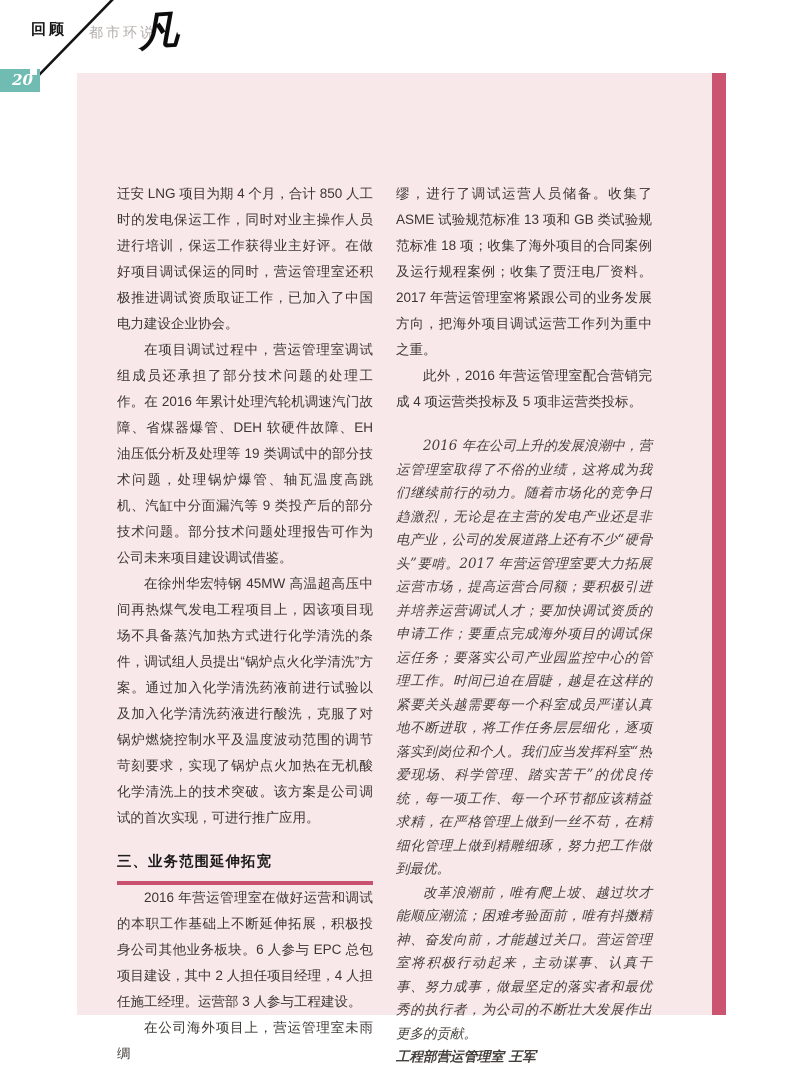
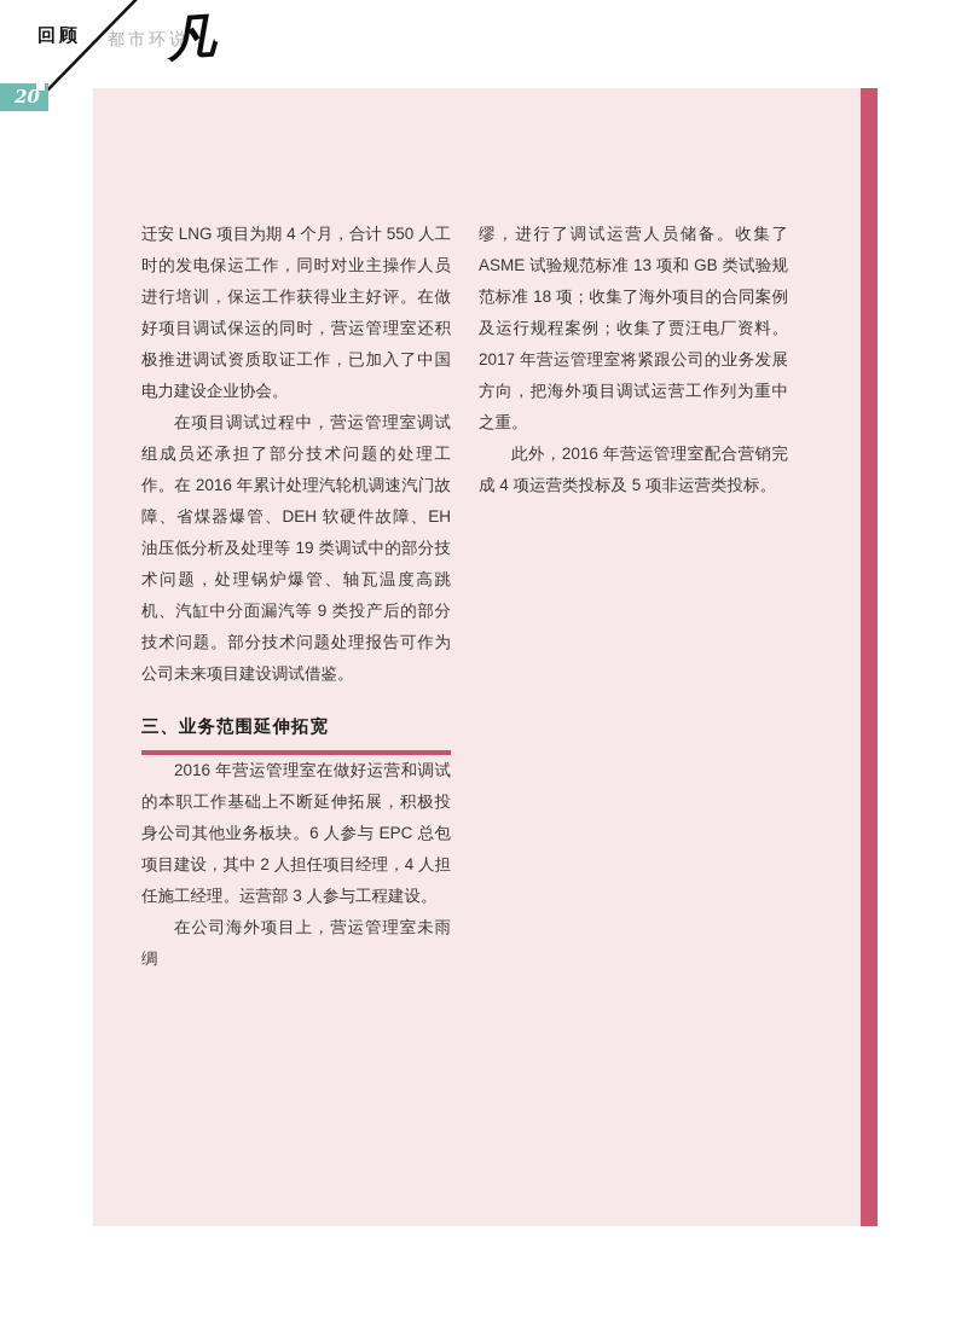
  回顾
  都市环说
  20
- 迁安 LNG 项目为期 4 个月，合计 850 人工时的发电保运工作，同时对业主操作人员进行培训，保运工作获得业主好评。在做好项目调试保运的同时，营运管理室还积极推进调试资质取证工作，已加入了中国电力建设企业协会。
+ 迁安 LNG 项目为期 4 个月，合计 550 人工时的发电保运工作，同时对业主操作人员进行培训，保运工作获得业主好评。在做好项目调试保运的同时，营运管理室还积极推进调试资质取证工作，已加入了中国电力建设企业协会。
  在项目调试过程中，营运管理室调试组成员还承担了部分技术问题的处理工作。在 2016 年累计处理汽轮机调速汽门故障、省煤器爆管、DEH 软硬件故障、EH 油压低分析及处理等 19 类调试中的部分技术问题，处理锅炉爆管、轴瓦温度高跳机、汽缸中分面漏汽等 9 类投产后的部分技术问题。部分技术问题处理报告可作为公司未来项目建设调试借鉴。
- 在徐州华宏特钢 45MW 高温超高压中间再热煤气发电工程项目上，因该项目现场不具备蒸汽加热方式进行化学清洗的条件，调试组人员提出“锅炉点火化学清洗”方案。通过加入化学清洗药液前进行试验以及加入化学清洗药液进行酸洗，克服了对锅炉燃烧控制水平及温度波动范围的调节苛刻要求，实现了锅炉点火加热在无机酸化学清洗上的技术突破。该方案是公司调试的首次实现，可进行推广应用。
  三、业务范围延伸拓宽
  2016 年营运管理室在做好运营和调试的本职工作基础上不断延伸拓展，积极投身公司其他业务板块。6 人参与 EPC 总包项目建设，其中 2 人担任项目经理，4 人担任施工经理。运营部 3 人参与工程建设。
  在公司海外项目上，营运管理室未雨绸
  缪，进行了调试运营人员储备。收集了 ASME 试验规范标准 13 项和 GB 类试验规范标准 18 项；收集了海外项目的合同案例及运行规程案例；收集了贾汪电厂资料。2017 年营运管理室将紧跟公司的业务发展方向，把海外项目调试运营工作列为重中之重。
  此外，2016 年营运管理室配合营销完成 4 项运营类投标及 5 项非运营类投标。
- 2016 年在公司上升的发展浪潮中，营运管理室取得了不俗的业绩，这将成为我们继续前行的动力。随着市场化的竞争日趋激烈，无论是在主营的发电产业还是非电产业，公司的发展道路上还有不少“硬骨头”要啃。2017 年营运管理室要大力拓展运营市场，提高运营合同额；要积极引进并培养运营调试人才；要加快调试资质的申请工作；要重点完成海外项目的调试保运任务；要落实公司产业园监控中心的管理工作。时间已迫在眉睫，越是在这样的紧要关头越需要每一个科室成员严谨认真地不断进取，将工作任务层层细化，逐项落实到岗位和个人。我们应当发挥科室“热爱现场、科学管理、踏实苦干”的优良传统，每一项工作、每一个环节都应该精益求精，在严格管理上做到一丝不苟，在精细化管理上做到精雕细琢，努力把工作做到最优。
- 改革浪潮前，唯有爬上坡、越过坎才能顺应潮流；困难考验面前，唯有抖擞精神、奋发向前，才能越过关口。营运管理室将积极行动起来，主动谋事、认真干事、努力成事，做最坚定的落实者和最优秀的执行者，为公司的不断壮大发展作出更多的贡献。
- 工程部营运管理室 王军
